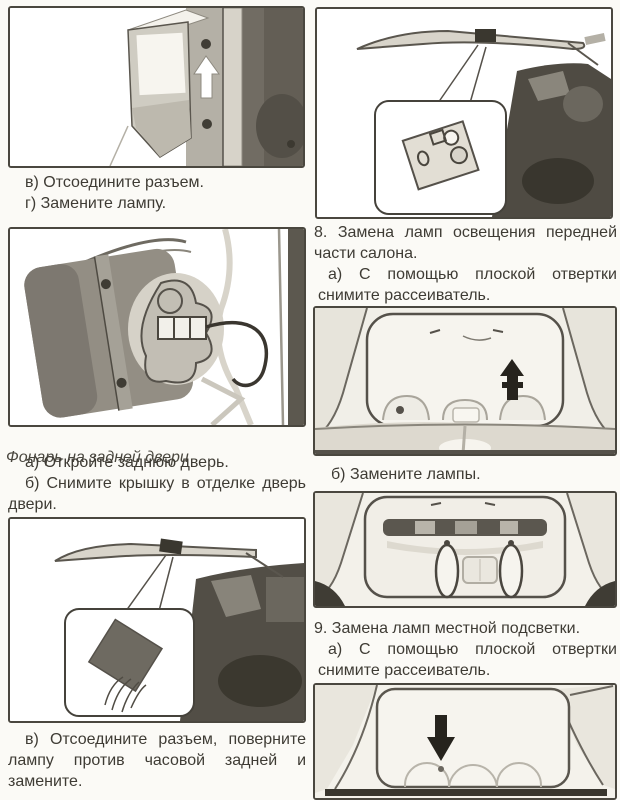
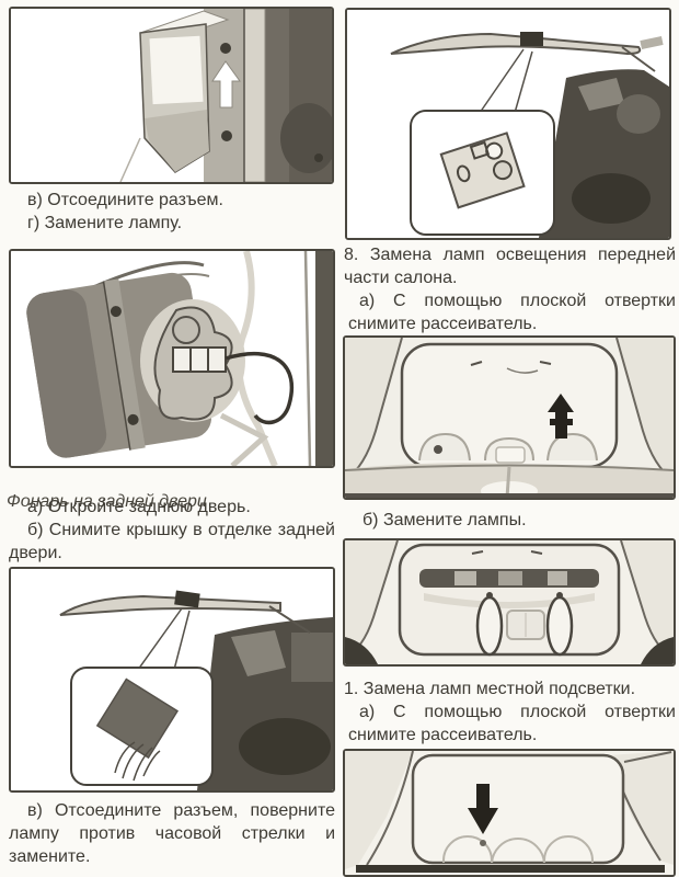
  в) Отсоедините разъем.
  г) Замените лампу.
  Фонарь на задней двери
  а) Откройте заднюю дверь.
- б) Снимите крышку в отделке дверь двери.
+ б) Снимите крышку в отделке задней двери.
- в) Отсоедините разъем, поверните лампу против часовой задней и замените.
+ в) Отсоедините разъем, поверните лампу против часовой стрелки и замените.
  8. Замена ламп освещения передней части салона.
  а) С помощью плоской отвертки снимите рассеиватель.
  б) Замените лампы.
- 9. Замена ламп местной подсветки.
+ 1. Замена ламп местной подсветки.
  а) С помощью плоской отвертки снимите рассеиватель.
